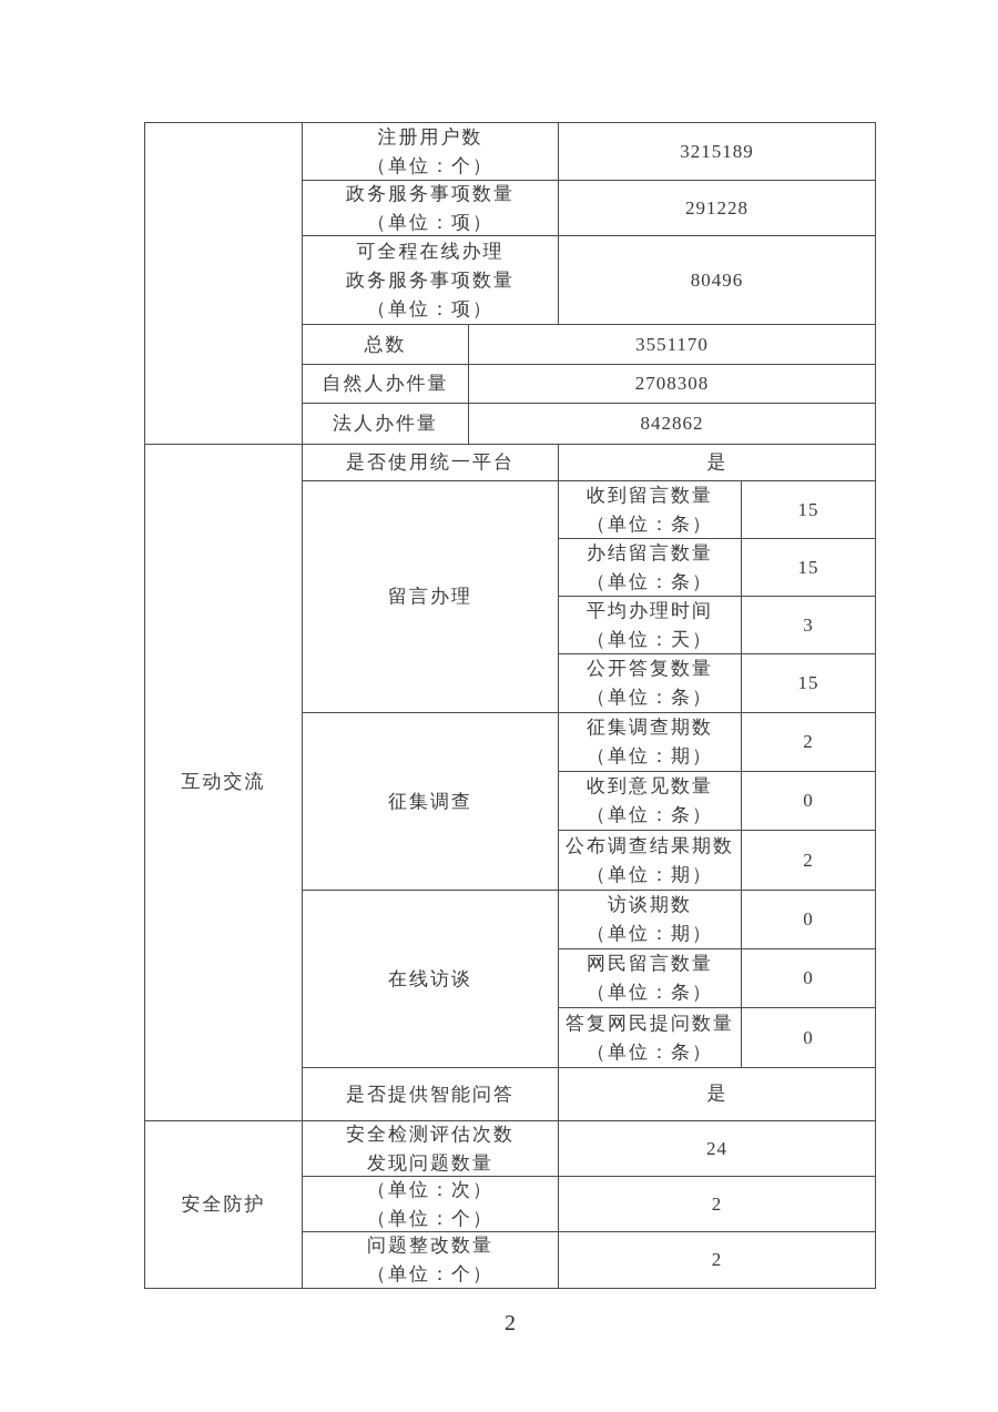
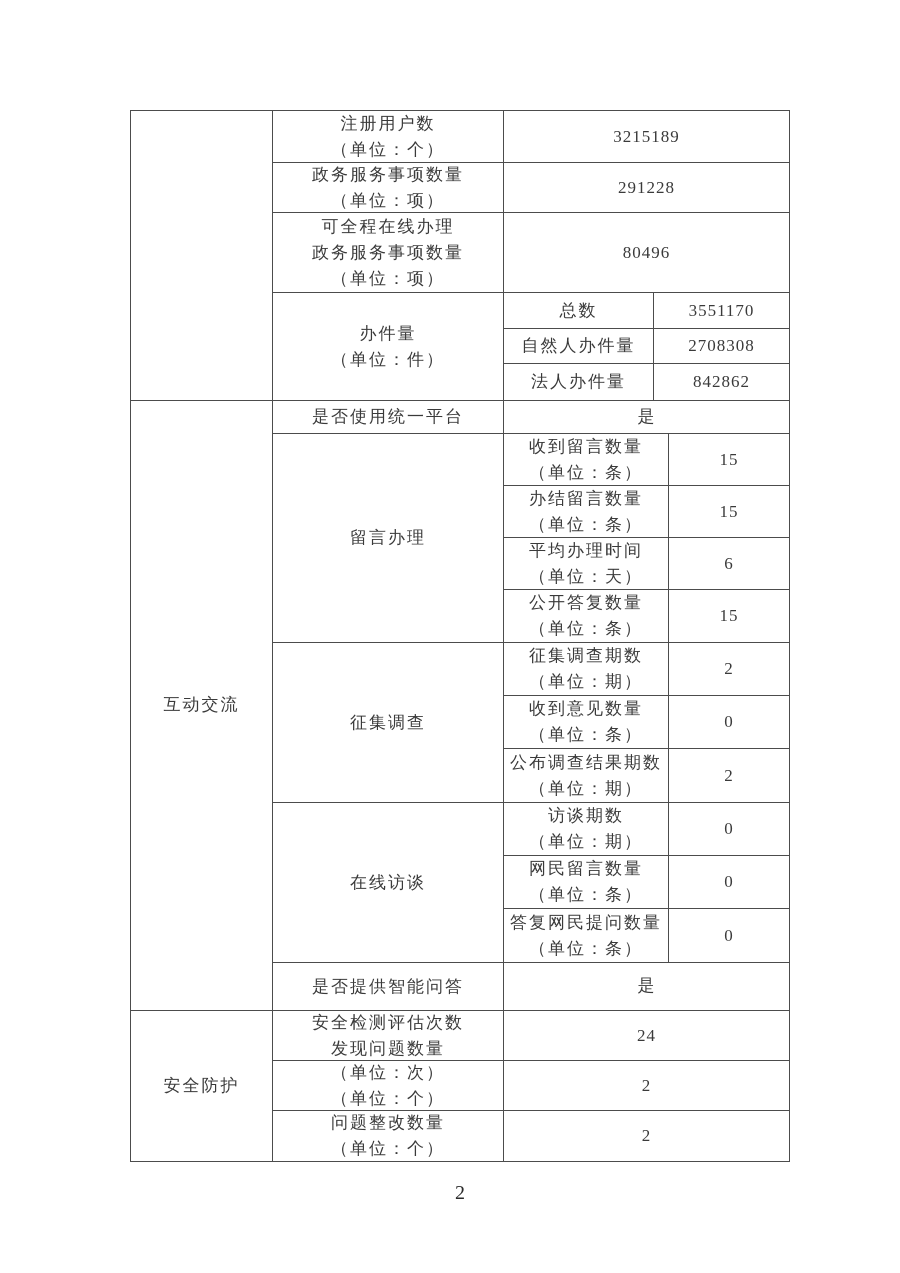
  注册用户数
  （单位：个）
  3215189
  政务服务事项数量
  （单位：项）
  291228
  可全程在线办理
  政务服务事项数量
  （单位：项）
  80496
+ 办件量
+ （单位：件）
  总数
  3551170
  自然人办件量
  2708308
  法人办件量
  842862
  互动交流
  是否使用统一平台
  是
  留言办理
  收到留言数量
  （单位：条）
  15
  办结留言数量
  （单位：条）
  15
  平均办理时间
  （单位：天）
- 3
+ 6
  公开答复数量
  （单位：条）
  15
  征集调查
  征集调查期数
  （单位：期）
  2
  收到意见数量
  （单位：条）
  0
  公布调查结果期数
  （单位：期）
  2
  在线访谈
  访谈期数
  （单位：期）
  0
  网民留言数量
  （单位：条）
  0
  答复网民提问数量
  （单位：条）
  0
  是否提供智能问答
  是
  安全防护
  安全检测评估次数
  发现问题数量
  24
  （单位：次）
  （单位：个）
  2
  问题整改数量
  （单位：个）
  2
  2
